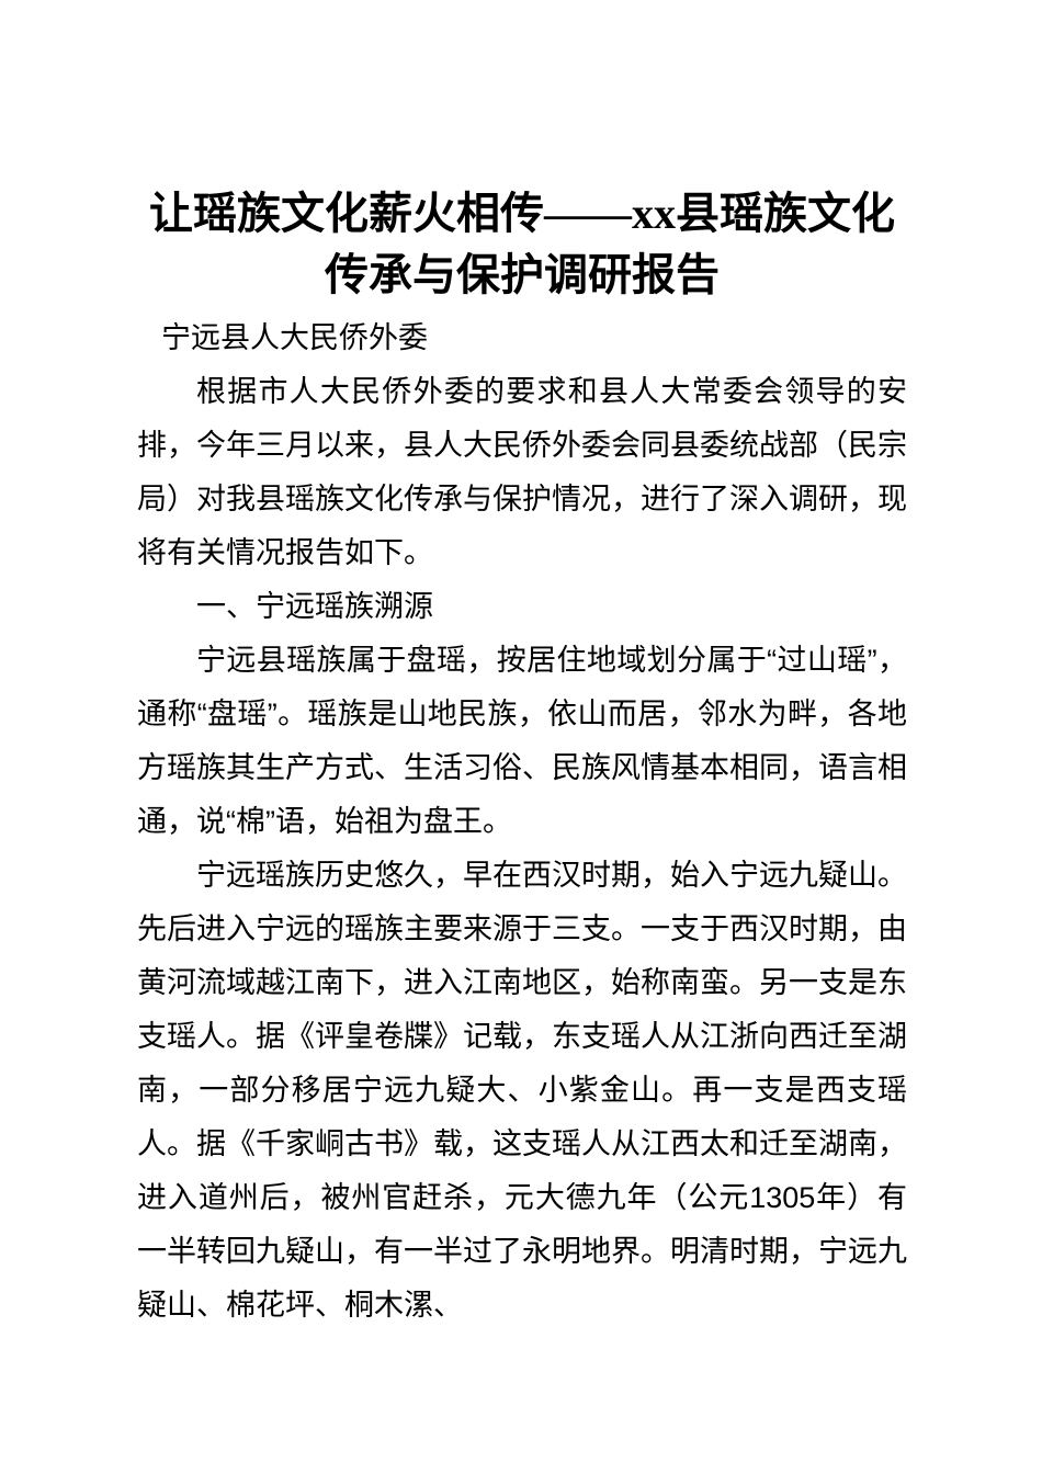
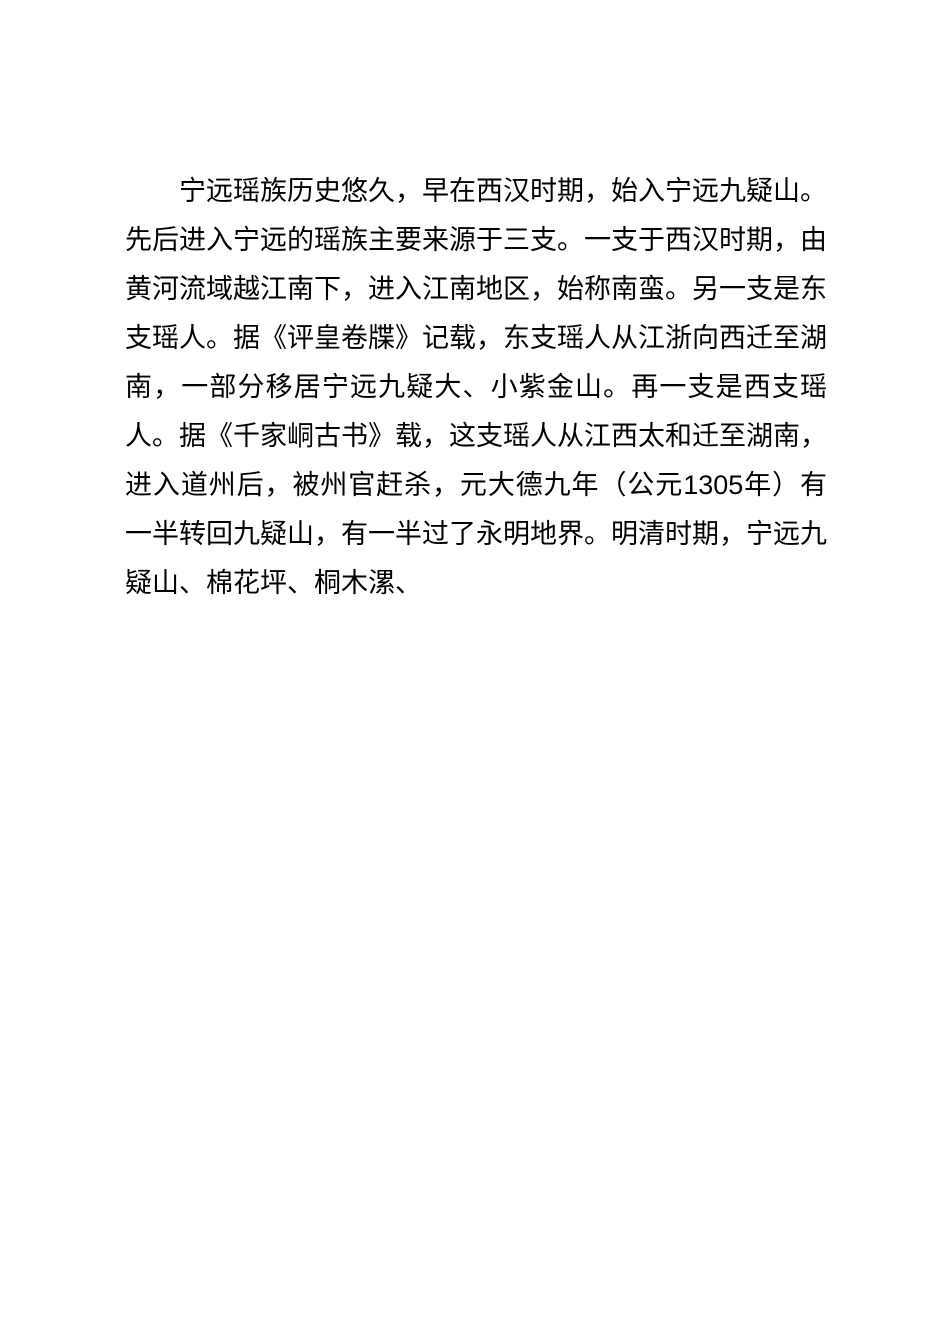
- 让瑶族文化薪火相传——xx县瑶族文化传承与保护调研报告
- 宁远县人大民侨外委
- 根据市人大民侨外委的要求和县人大常委会领导的安排，今年三月以来，县人大民侨外委会同县委统战部（民宗局）对我县瑶族文化传承与保护情况，进行了深入调研，现将有关情况报告如下。
- 一、宁远瑶族溯源
- 宁远县瑶族属于盘瑶，按居住地域划分属于“过山瑶”，通称“盘瑶”。瑶族是山地民族，依山而居，邻水为畔，各地方瑶族其生产方式、生活习俗、民族风情基本相同，语言相通，说“棉”语，始祖为盘王。
  宁远瑶族历史悠久，早在西汉时期，始入宁远九疑山。先后进入宁远的瑶族主要来源于三支。一支于西汉时期，由黄河流域越江南下，进入江南地区，始称南蛮。另一支是东支瑶人。据《评皇卷牒》记载，东支瑶人从江浙向西迁至湖南，一部分移居宁远九疑大、小紫金山。再一支是西支瑶人。据《千家峒古书》载，这支瑶人从江西太和迁至湖南，进入道州后，被州官赶杀，元大德九年（公元1305年）有一半转回九疑山，有一半过了永明地界。明清时期，宁远九疑山、棉花坪、桐木漯、
